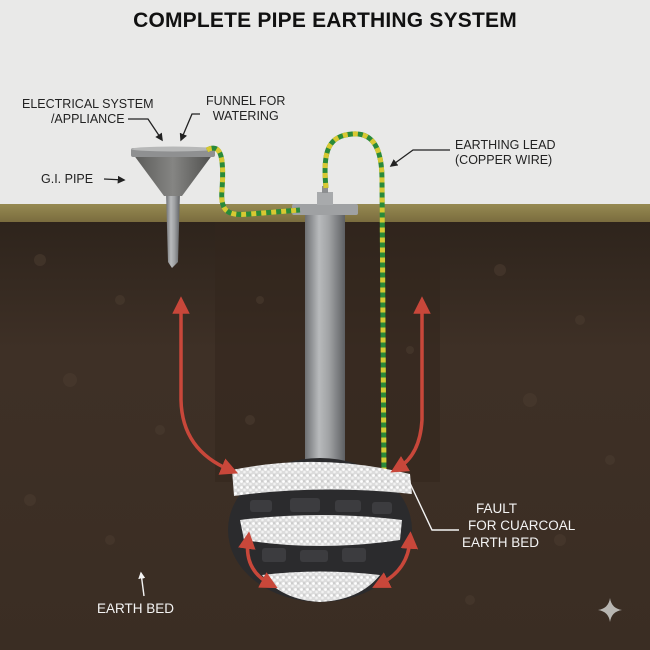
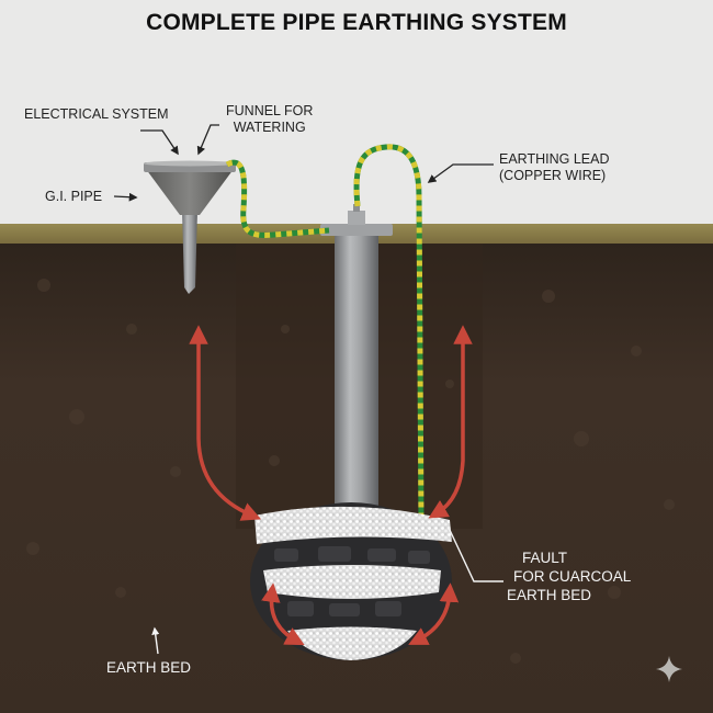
  COMPLETE PIPE EARTHING SYSTEM
  ELECTRICAL SYSTEM
- /APPLIANCE
  FUNNEL FOR
  WATERING
  G.I. PIPE
  EARTHING LEAD
  (COPPER WIRE)
  FAULT
  FOR CUARCOAL
  EARTH BED
  EARTH BED
